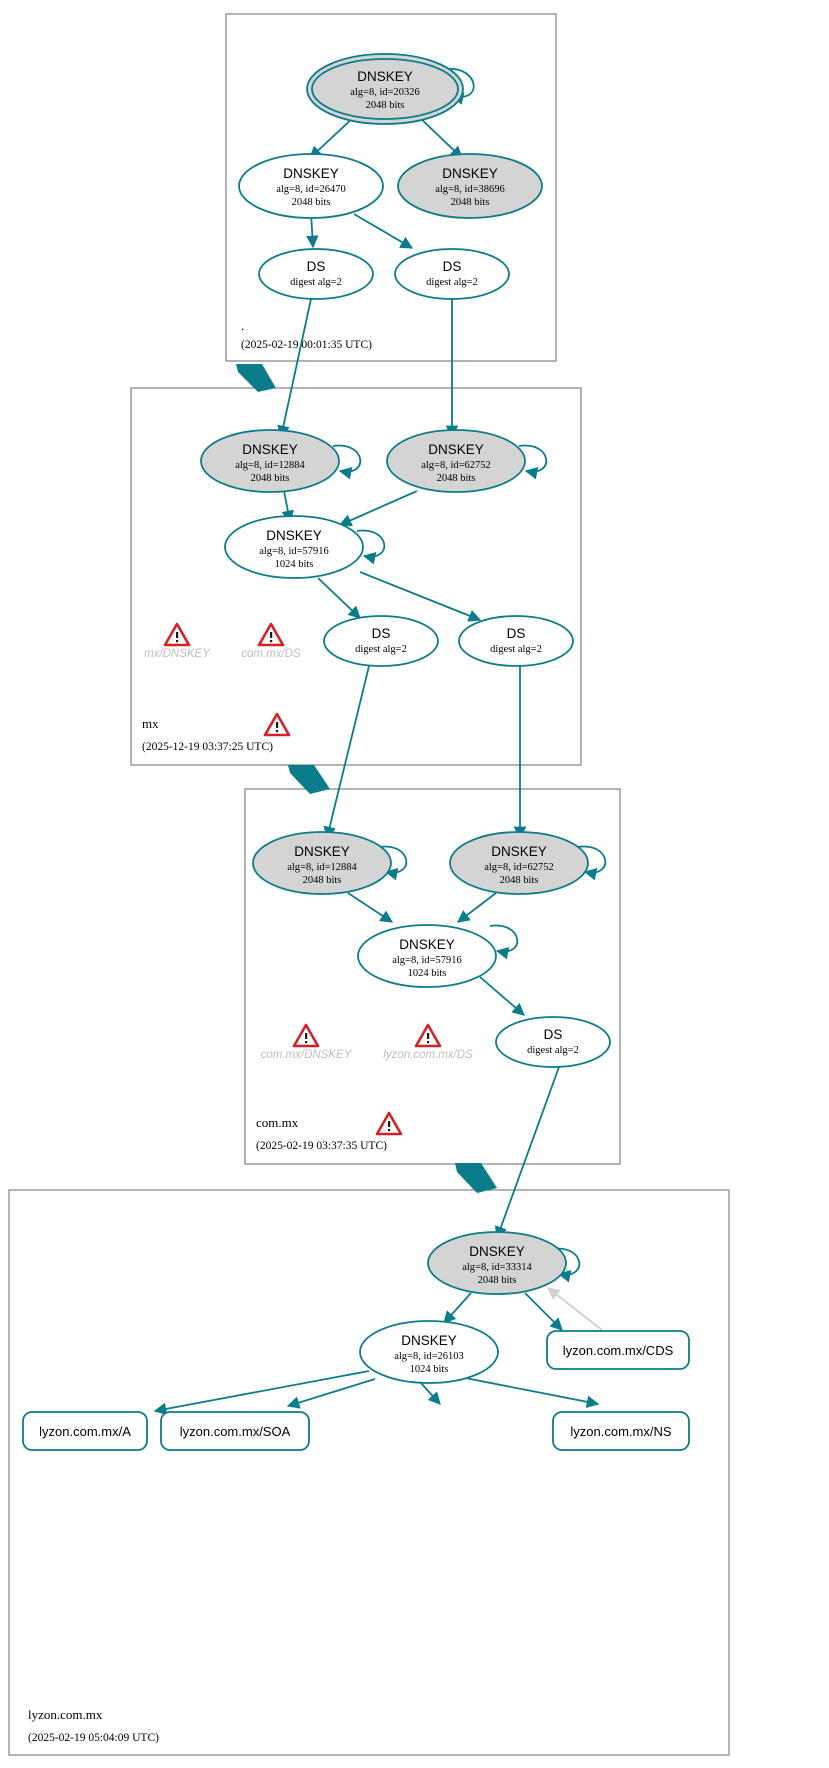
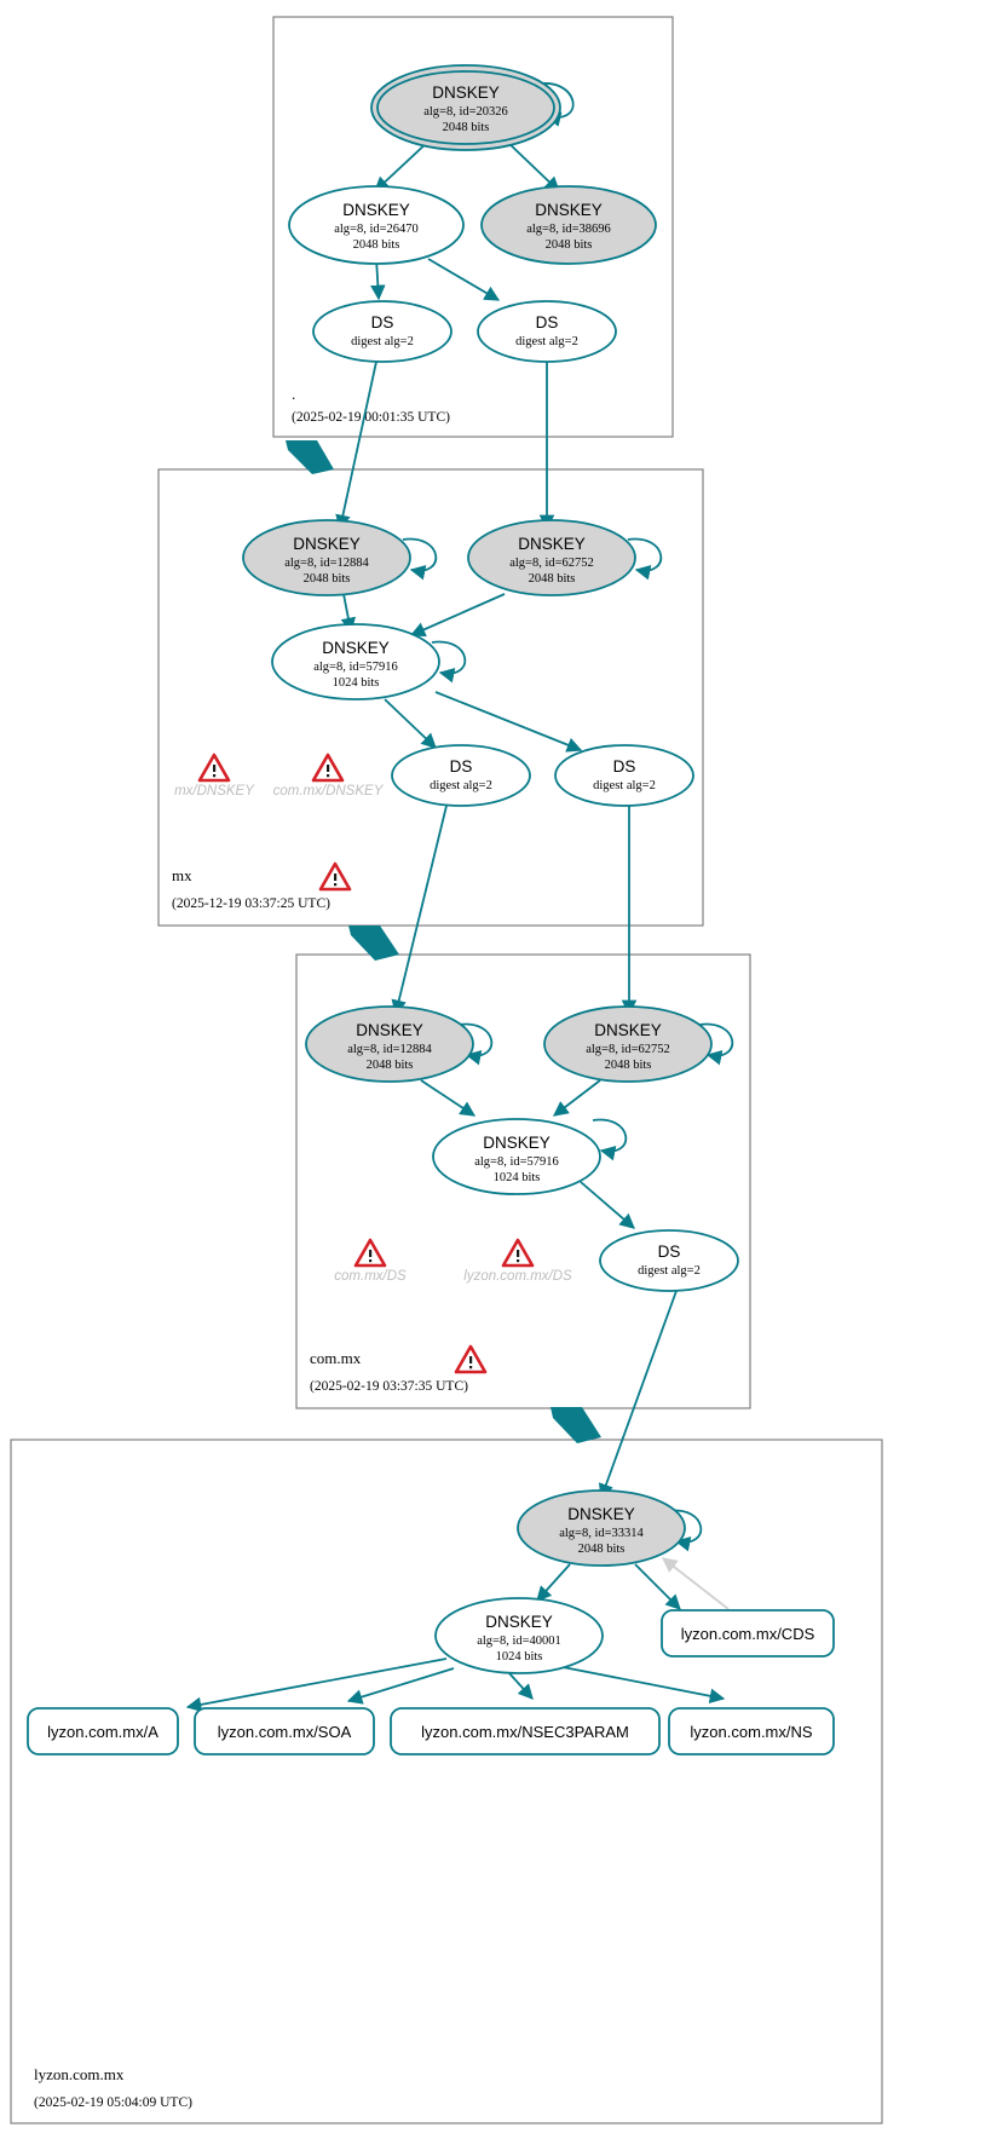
  DNSKEY
  alg=8, id=20326
  2048 bits
  DNSKEY
  alg=8, id=26470
  2048 bits
  DNSKEY
  alg=8, id=38696
  2048 bits
  DS
  digest alg=2
  DS
  digest alg=2
  .
  (2025-02-19 00:01:35 UTC)
  DNSKEY
  alg=8, id=12884
  2048 bits
  DNSKEY
  alg=8, id=62752
  2048 bits
  DNSKEY
  alg=8, id=57916
  1024 bits
  DS
  digest alg=2
  DS
  digest alg=2
  mx/DNSKEY
- com.mx/DS
+ com.mx/DNSKEY
  mx
  (2025-12-19 03:37:25 UTC)
  DNSKEY
  alg=8, id=12884
  2048 bits
  DNSKEY
  alg=8, id=62752
  2048 bits
  DNSKEY
  alg=8, id=57916
  1024 bits
  DS
  digest alg=2
- com.mx/DNSKEY
+ com.mx/DS
  lyzon.com.mx/DS
  com.mx
  (2025-02-19 03:37:35 UTC)
  DNSKEY
  alg=8, id=33314
  2048 bits
  DNSKEY
- alg=8, id=26103
+ alg=8, id=40001
  1024 bits
  lyzon.com.mx/CDS
  lyzon.com.mx/A
  lyzon.com.mx/SOA
+ lyzon.com.mx/NSEC3PARAM
  lyzon.com.mx/NS
  lyzon.com.mx
  (2025-02-19 05:04:09 UTC)
